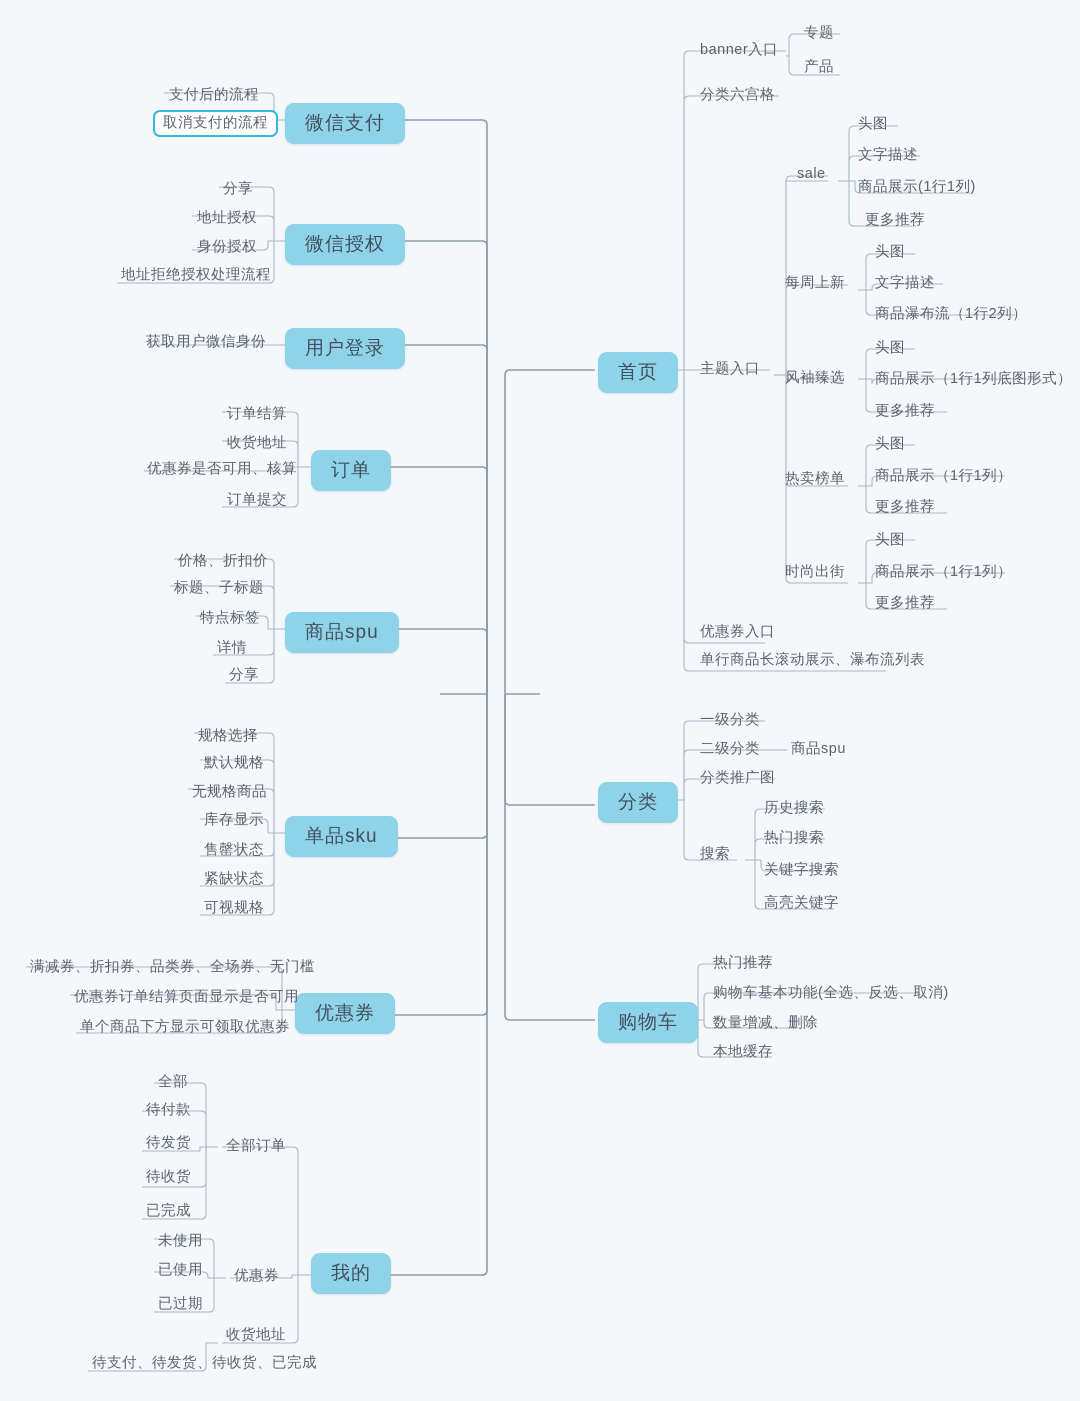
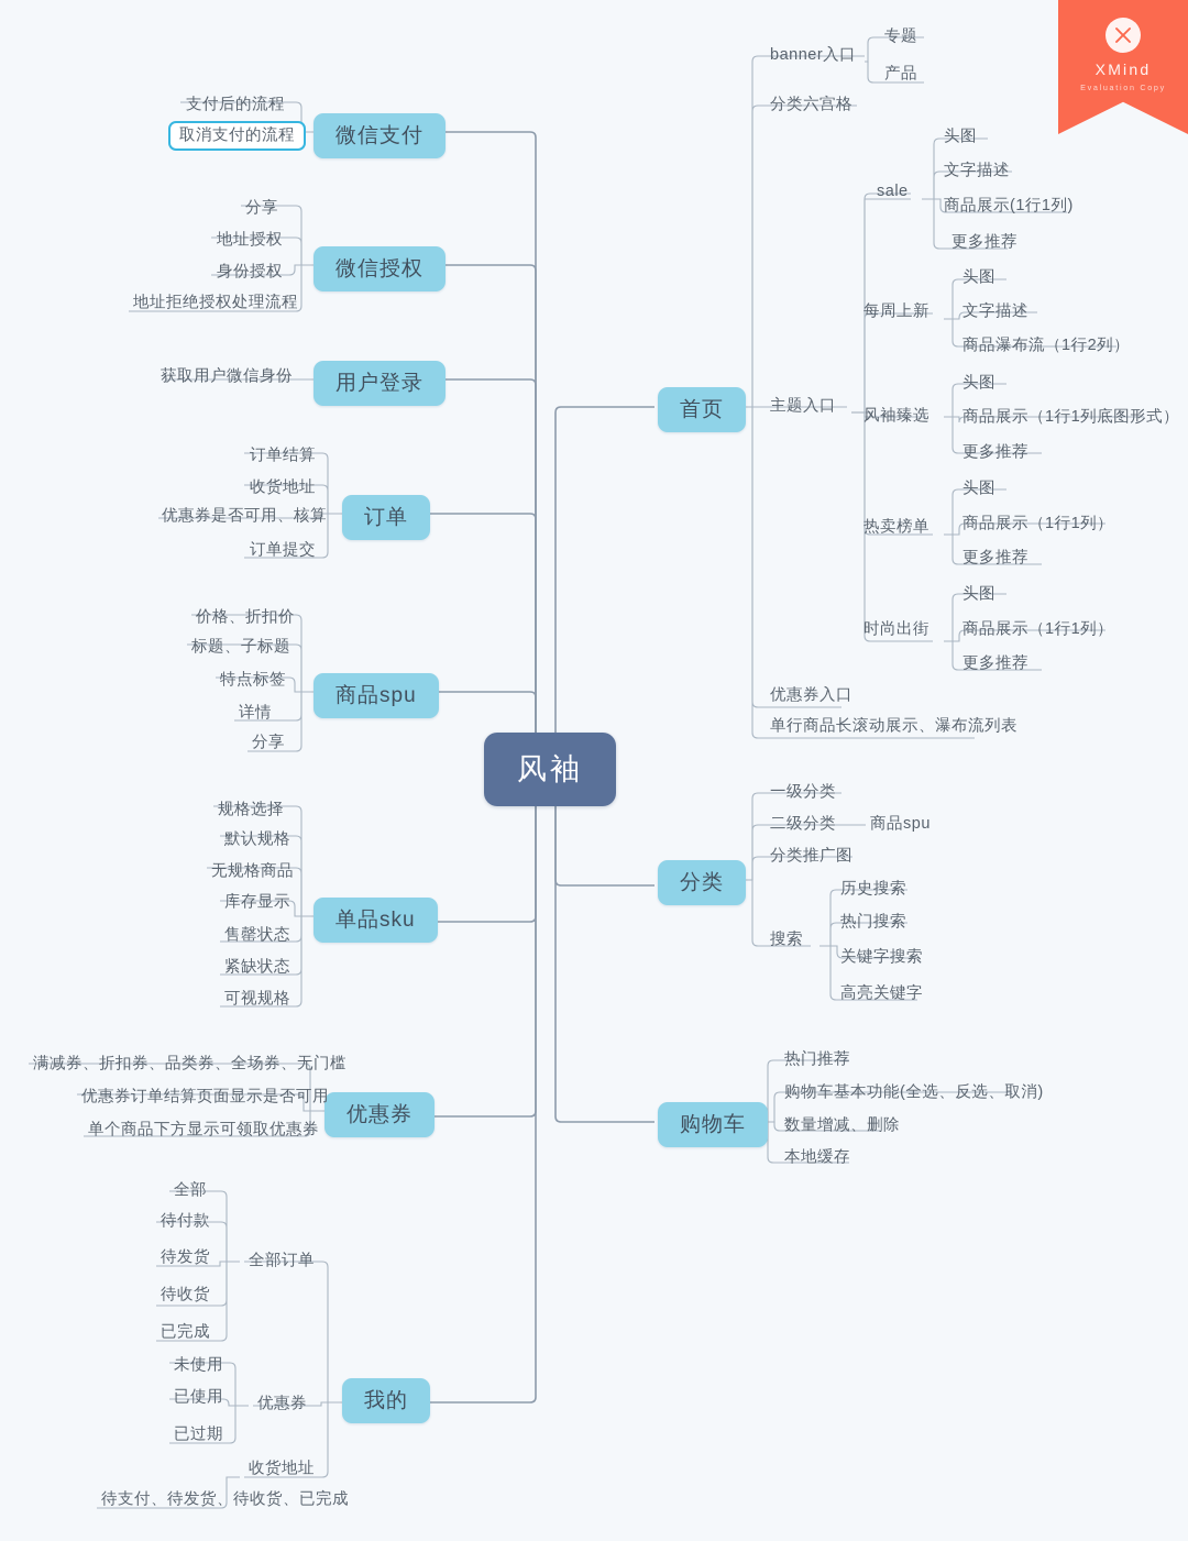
+ XMind
+ Evaluation Copy
+ 风袖
  首页
  分类
  购物车
  banner入口
  分类六宫格
  主题入口
  优惠券入口
  单行商品长滚动展示、瀑布流列表
  专题
  产品
  sale
  每周上新
  风袖臻选
  热卖榜单
  时尚出街
  头图
  文字描述
  商品展示(1行1列)
  更多推荐
  头图
  文字描述
  商品瀑布流（1行2列）
  头图
  商品展示（1行1列底图形式）
  更多推荐
  头图
  商品展示（1行1列）
  更多推荐
  头图
  商品展示（1行1列）
  更多推荐
  一级分类
  二级分类
  分类推广图
  搜索
  商品spu
  历史搜索
  热门搜索
  关键字搜索
  高亮关键字
  热门推荐
  购物车基本功能(全选、反选、取消)
  数量增减、删除
  本地缓存
  微信支付
  微信授权
  用户登录
  订单
  商品spu
  单品sku
  优惠券
  我的
  支付后的流程
  取消支付的流程
  分享
  地址授权
  身份授权
  地址拒绝授权处理流程
  获取用户微信身份
  订单结算
  收货地址
  优惠券是否可用、核算
  订单提交
  价格、折扣价
  标题、子标题
  特点标签
  详情
  分享
  规格选择
  默认规格
  无规格商品
  库存显示
  售罄状态
  紧缺状态
  可视规格
  满减券、折扣券、品类券、全场券、无门槛
  优惠券订单结算页面显示是否可用
  单个商品下方显示可领取优惠券
  全部订单
  优惠券
  收货地址
  全部
  待付款
  待发货
  待收货
  已完成
  未使用
  已使用
  已过期
  待支付、待发货、待收货、已完成
